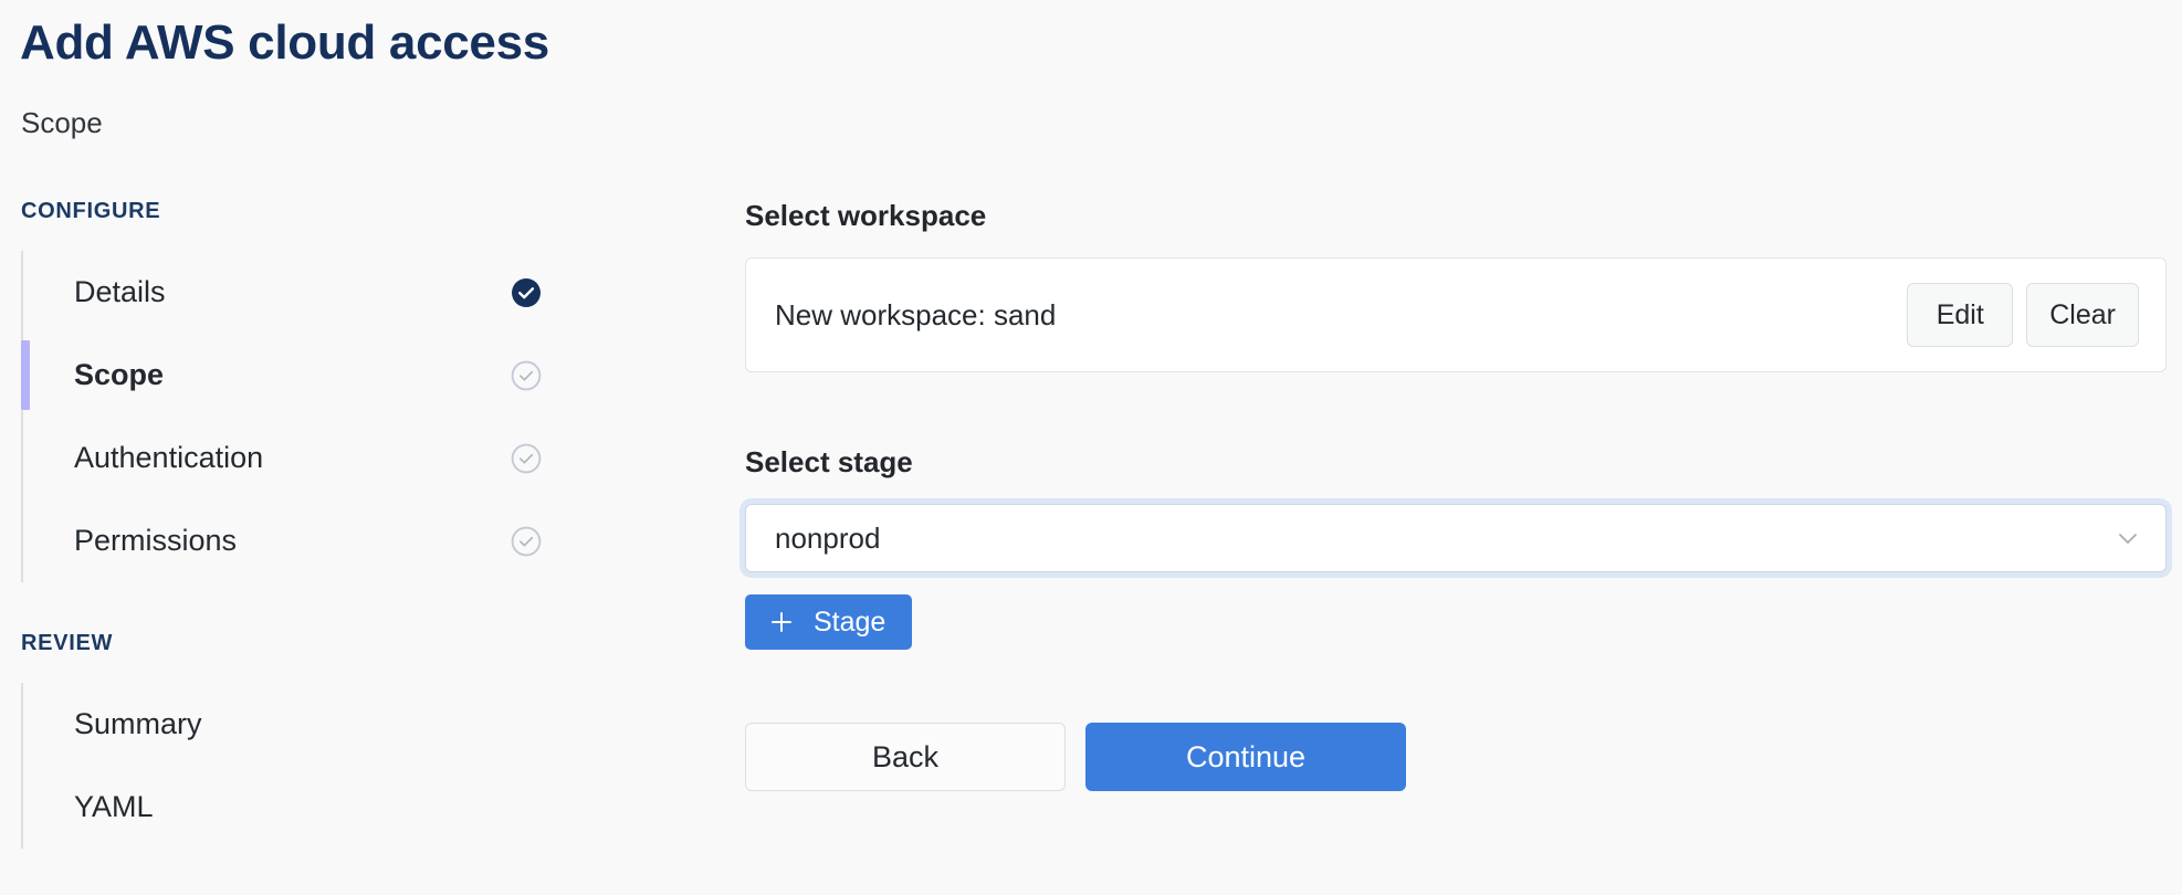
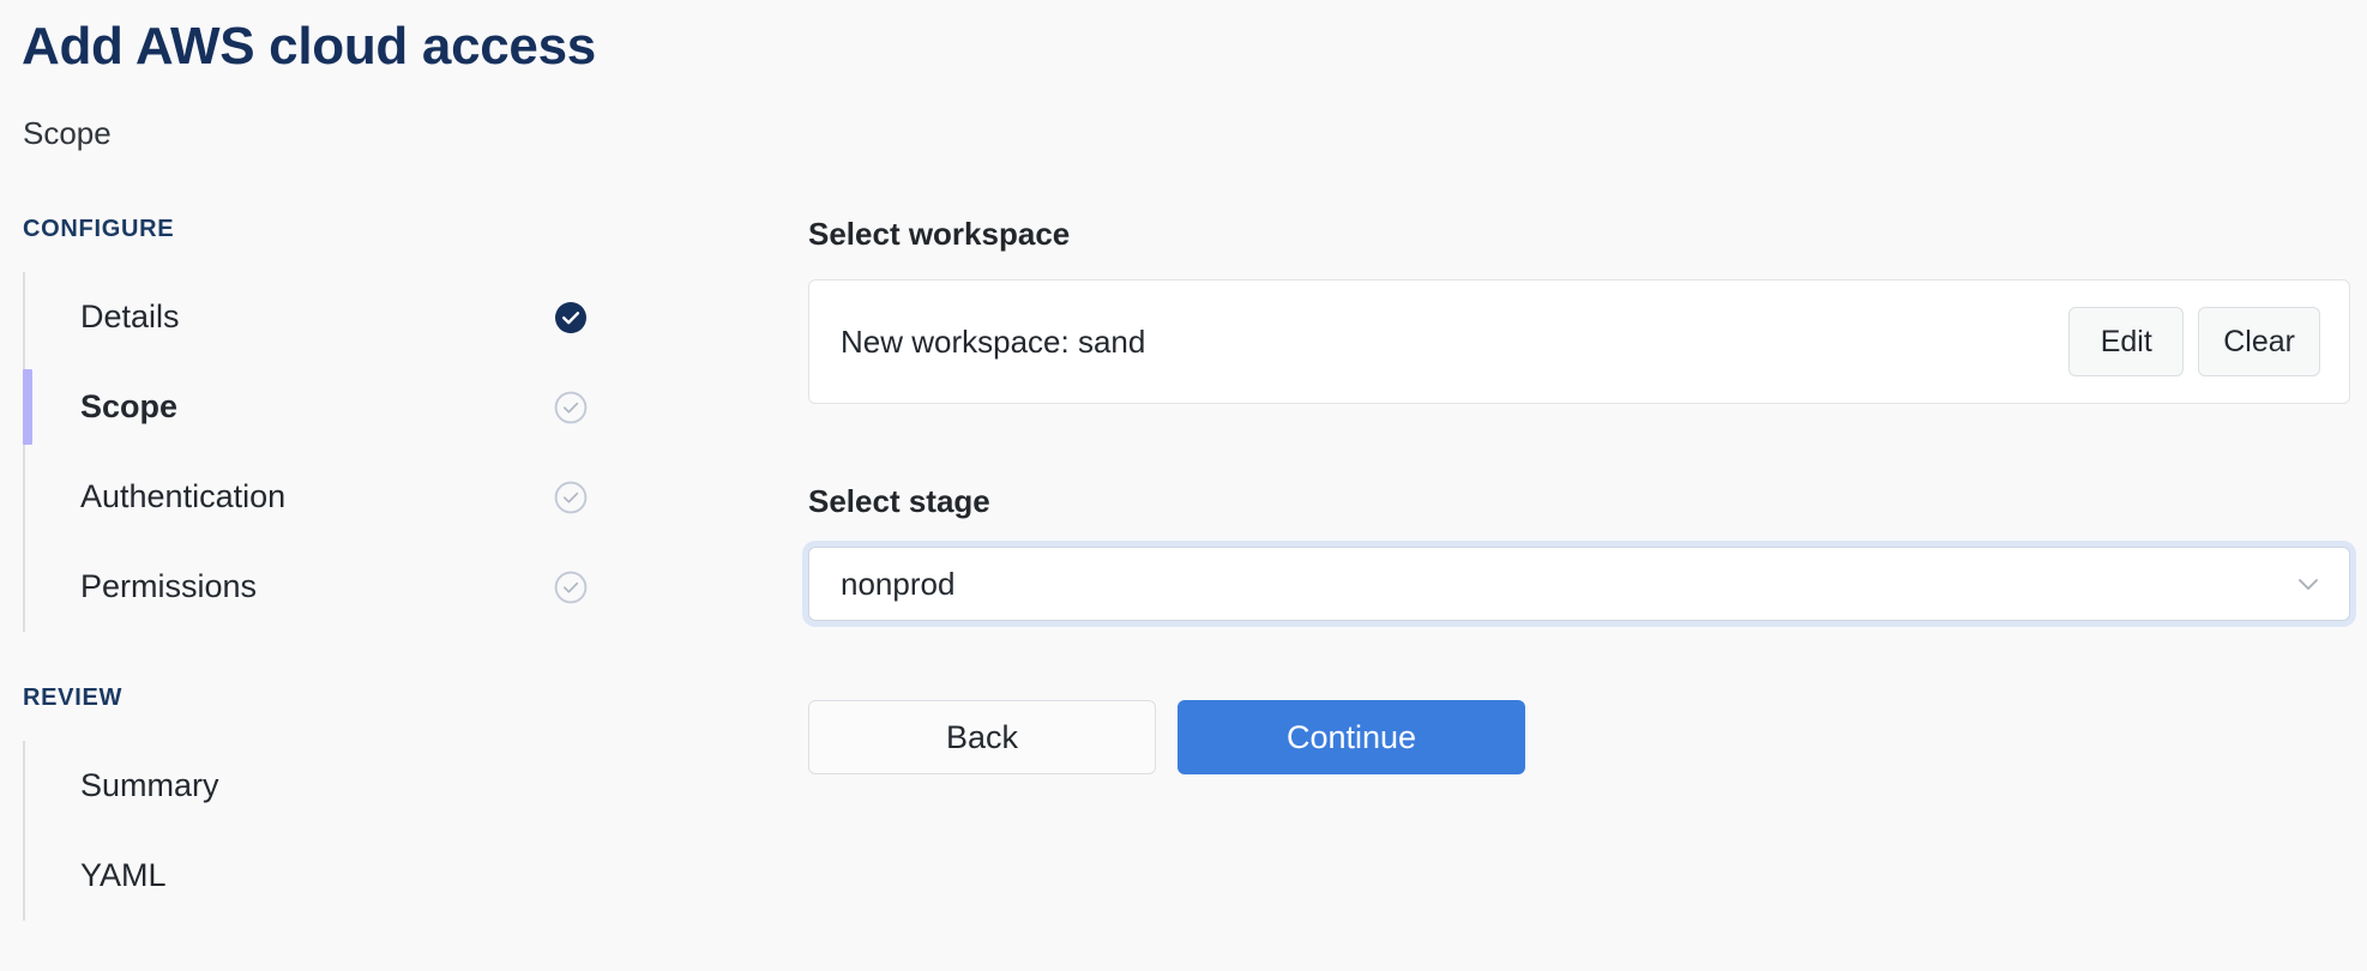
  Add AWS cloud access
  Scope
  CONFIGURE
  Details
  Scope
  Authentication
  Permissions
  REVIEW
  Summary
  YAML
  Select workspace
  New workspace: sand
  Edit
  Clear
  Select stage
  nonprod
- Stage
  Back
  Continue
